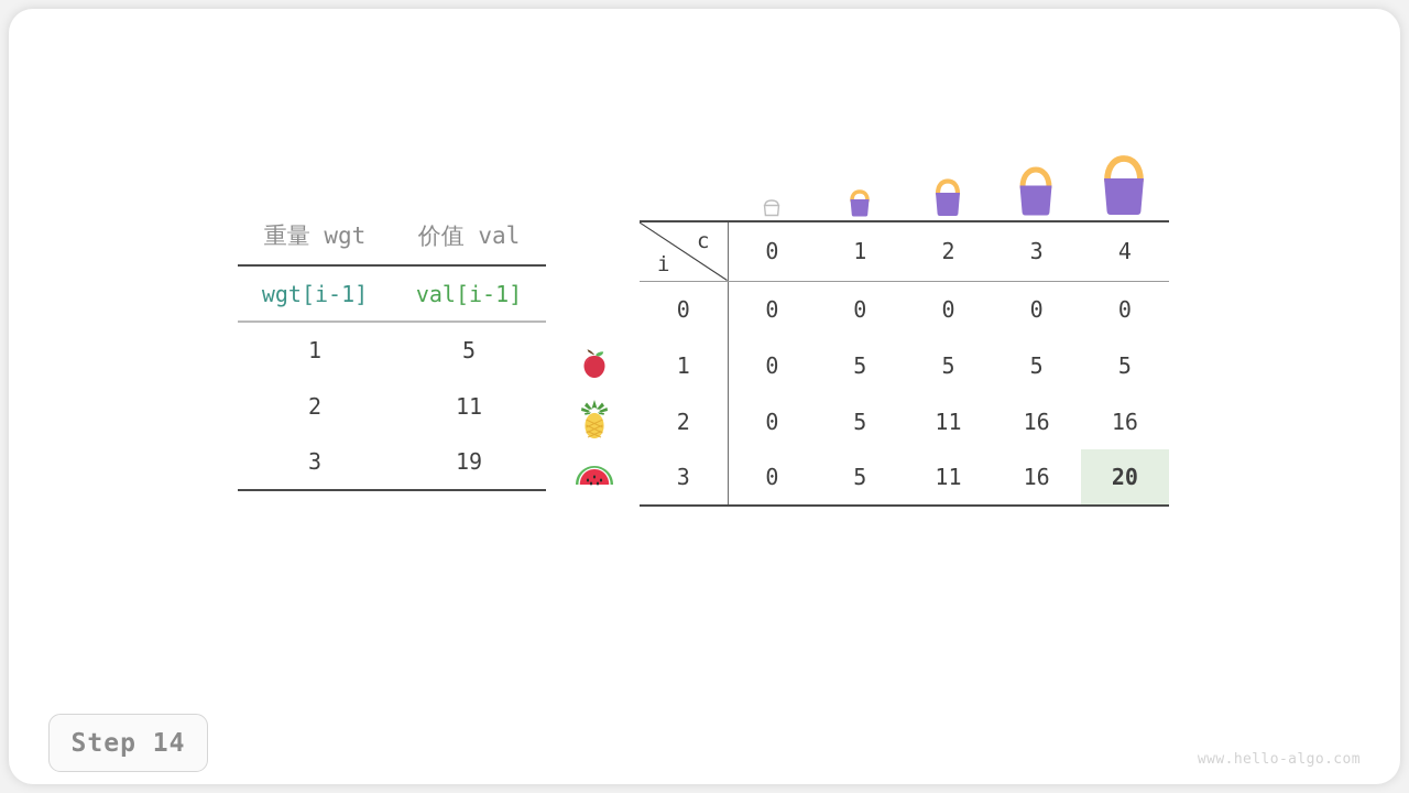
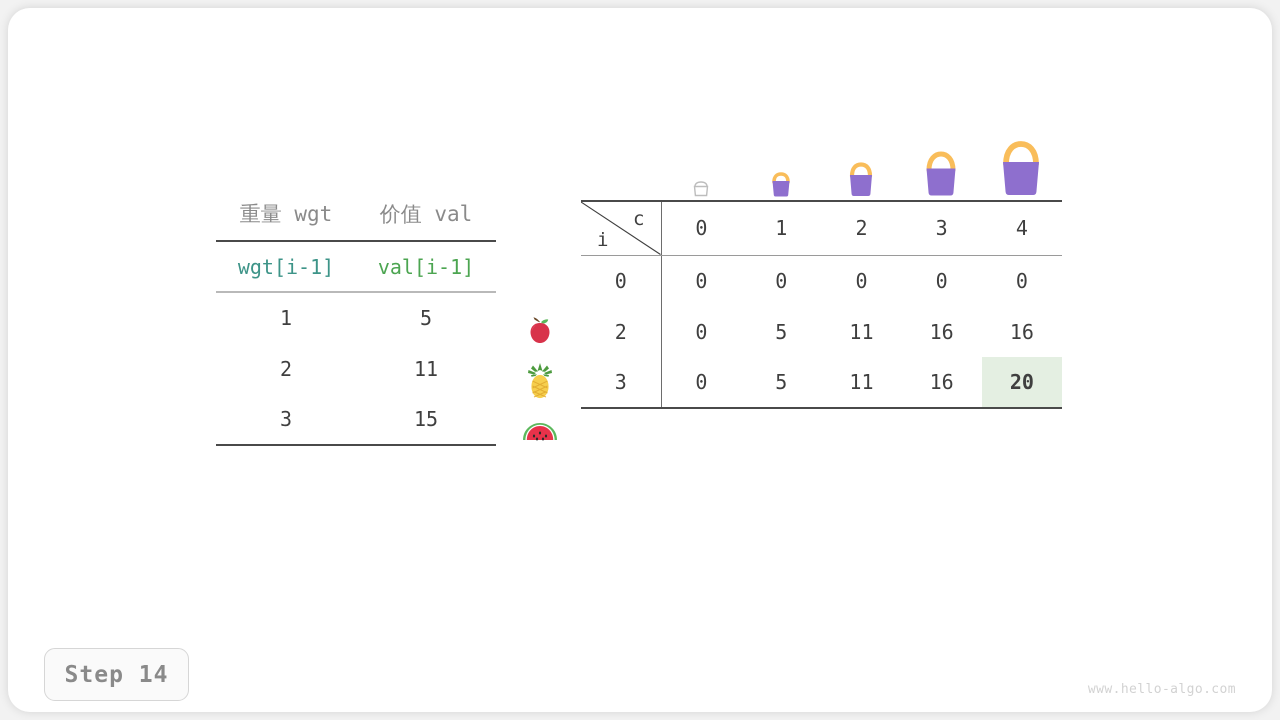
  重量 wgt	价值 val
  wgt[i-1]	val[i-1]
  1	5
  2	11
- 3	19
+ 3	15
  c i	0	1	2	3	4
  0	0	0	0	0	0
- 1	0	5	5	5	5
  2	0	5	11	16	16
  3	0	5	11	16	20
  Step 14
  www.hello-algo.com
